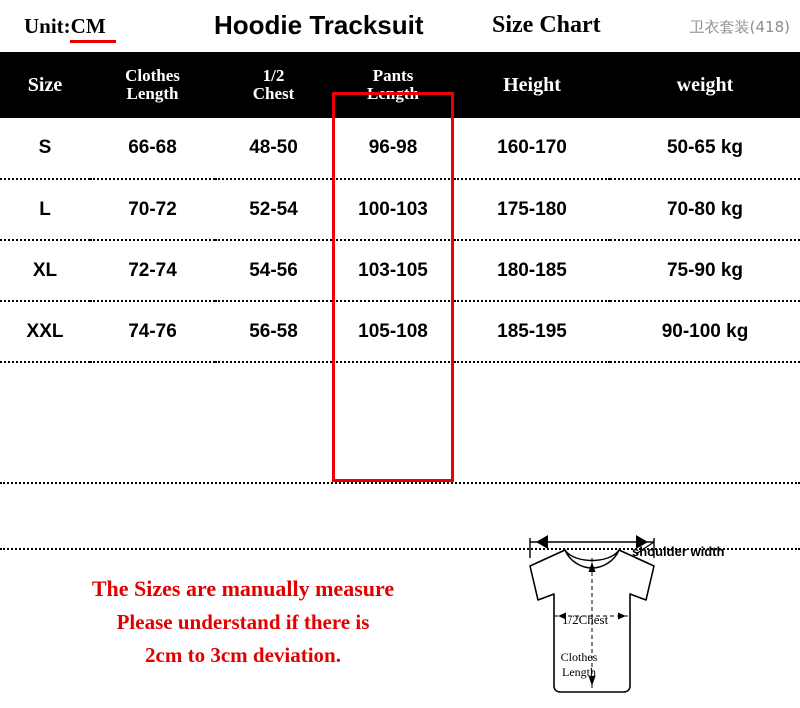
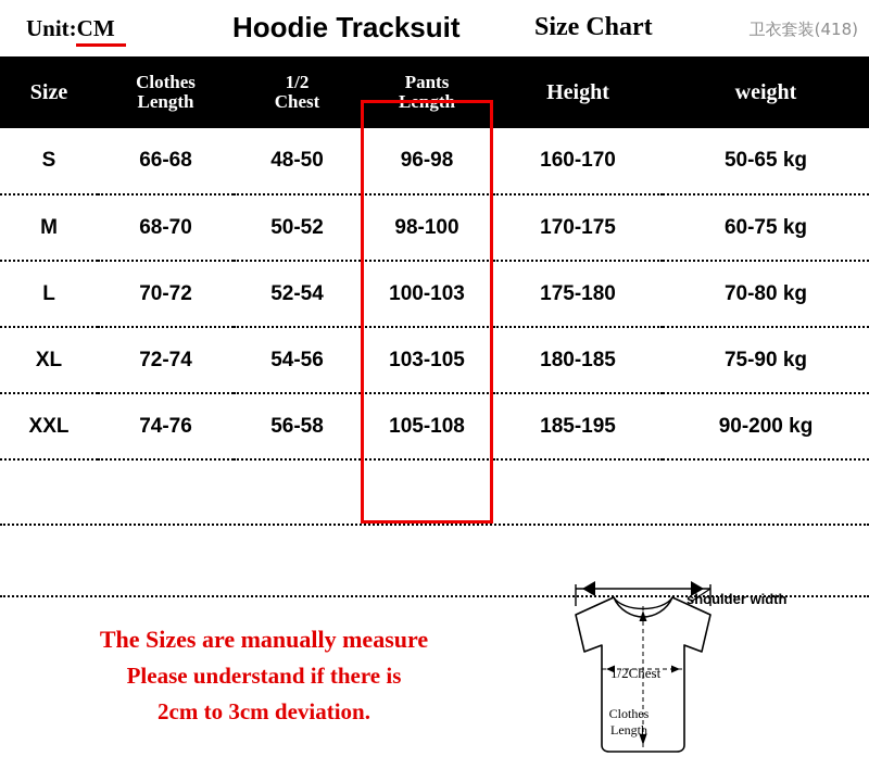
  Unit:CM
  Hoodie Tracksuit
  Size Chart
  卫衣套装(418)
  Size	Clothes Length	1/2 Chest	Pants Length	Height	weight
  S	66-68	48-50	96-98	160-170	50-65 kg
+ M	68-70	50-52	98-100	170-175	60-75 kg
  L	70-72	52-54	100-103	175-180	70-80 kg
  XL	72-74	54-56	103-105	180-185	75-90 kg
- XXL	74-76	56-58	105-108	185-195	90-100 kg
+ XXL	74-76	56-58	105-108	185-195	90-200 kg
  The Sizes are manually measure
  Please understand if there is
  2cm to 3cm deviation.
  shoulder width
  1/2Chest
  Clothes
  Length
